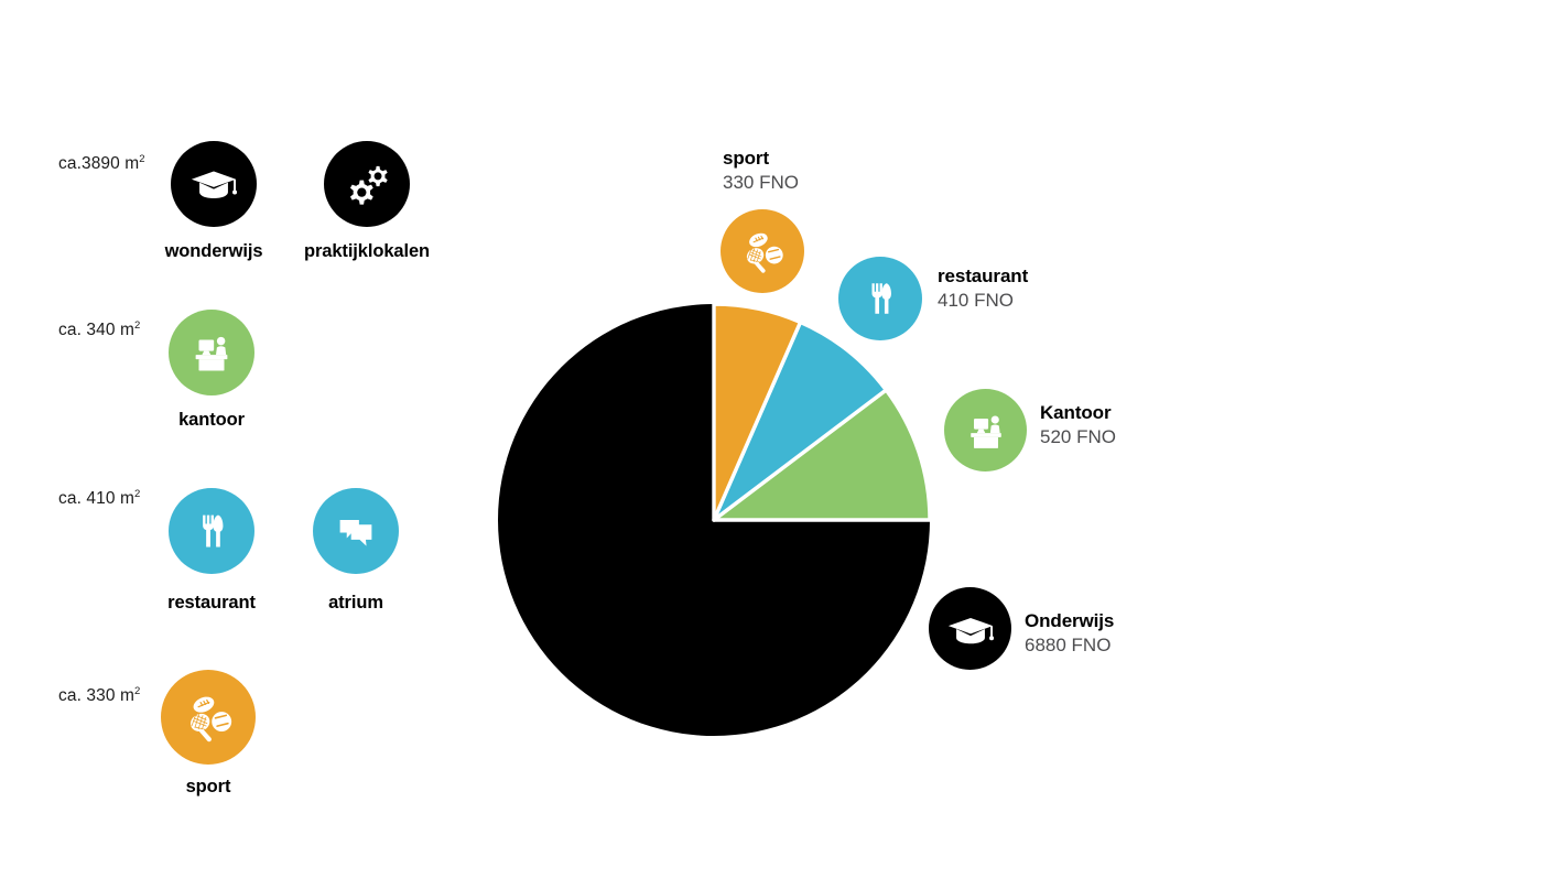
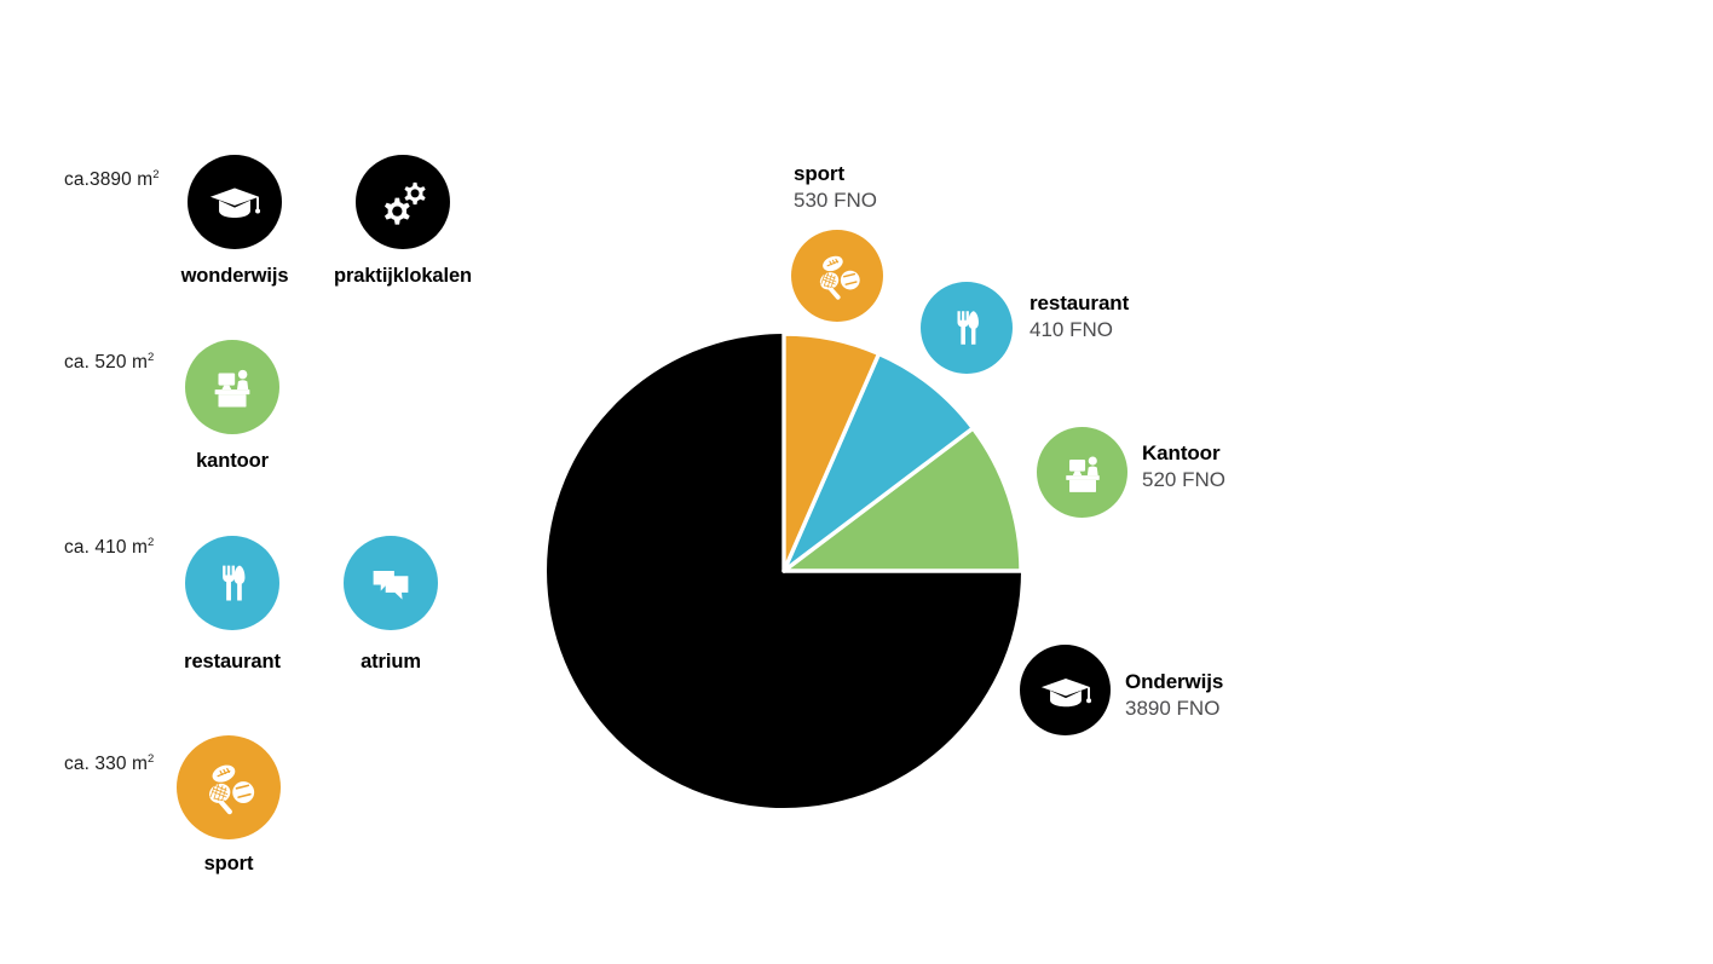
  ca.3890 m2
  wonderwijs
  praktijklokalen
- ca. 340 m2
+ ca. 520 m2
  kantoor
  ca. 410 m2
  restaurant
  atrium
  ca. 330 m2
  sport
  sport
- 330 FNO
+ 530 FNO
  restaurant
  410 FNO
  Kantoor
  520 FNO
  Onderwijs
- 6880 FNO
+ 3890 FNO
